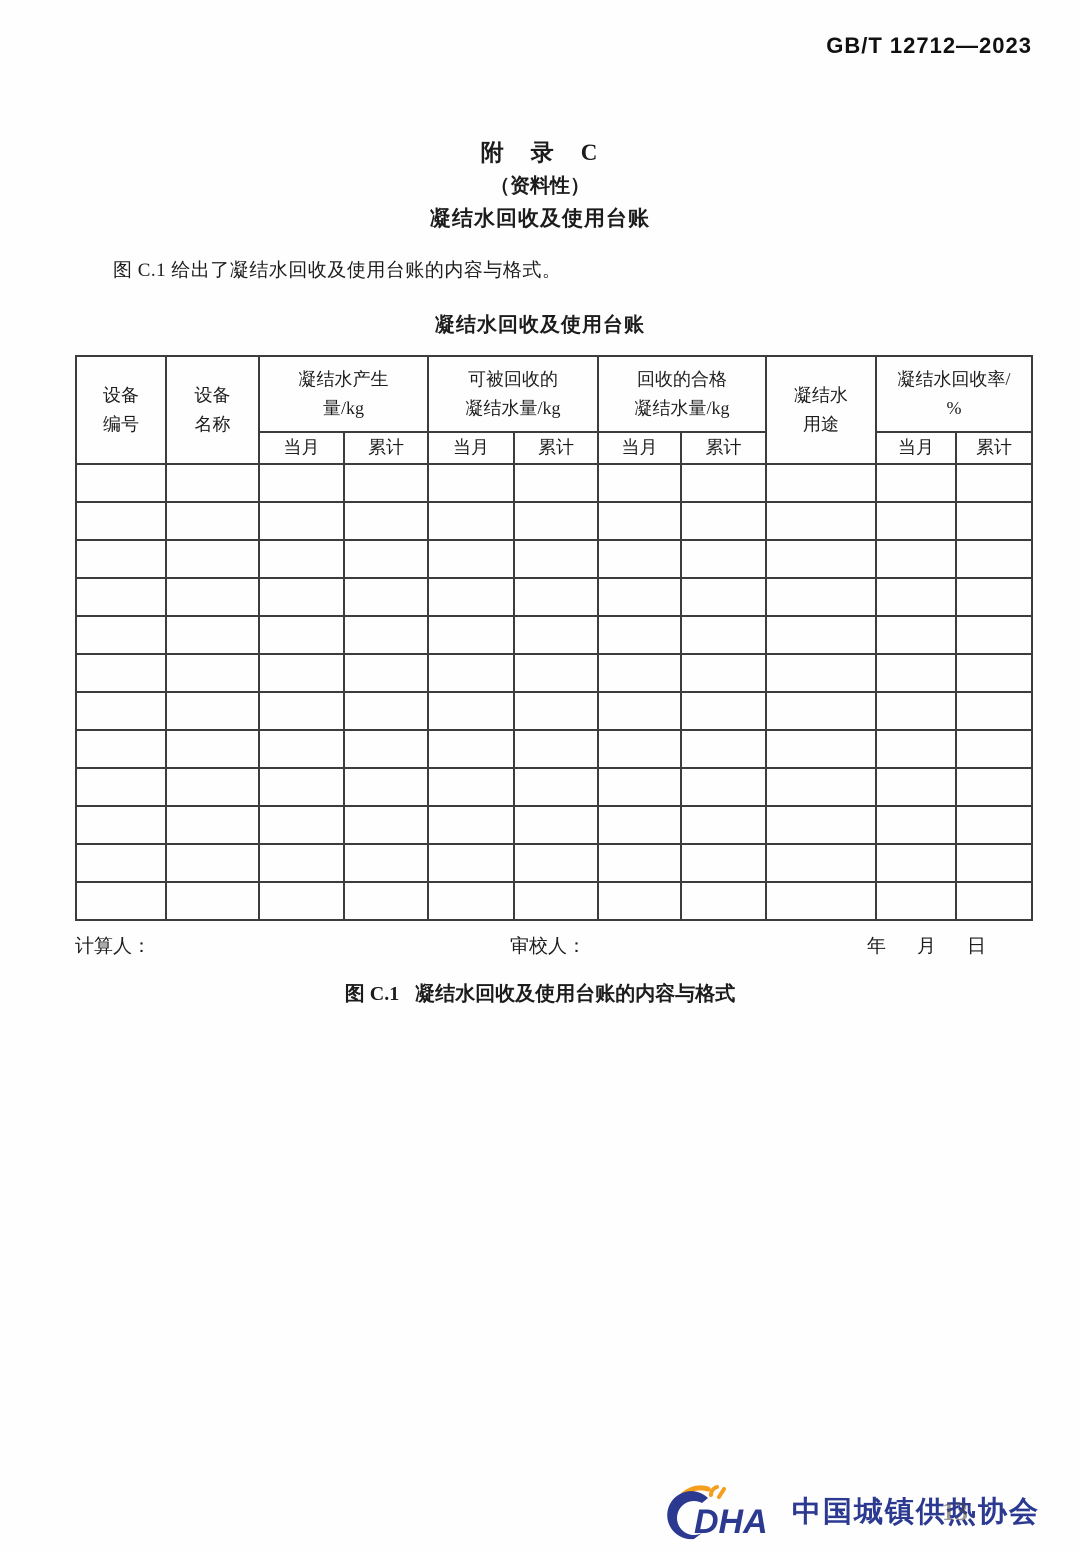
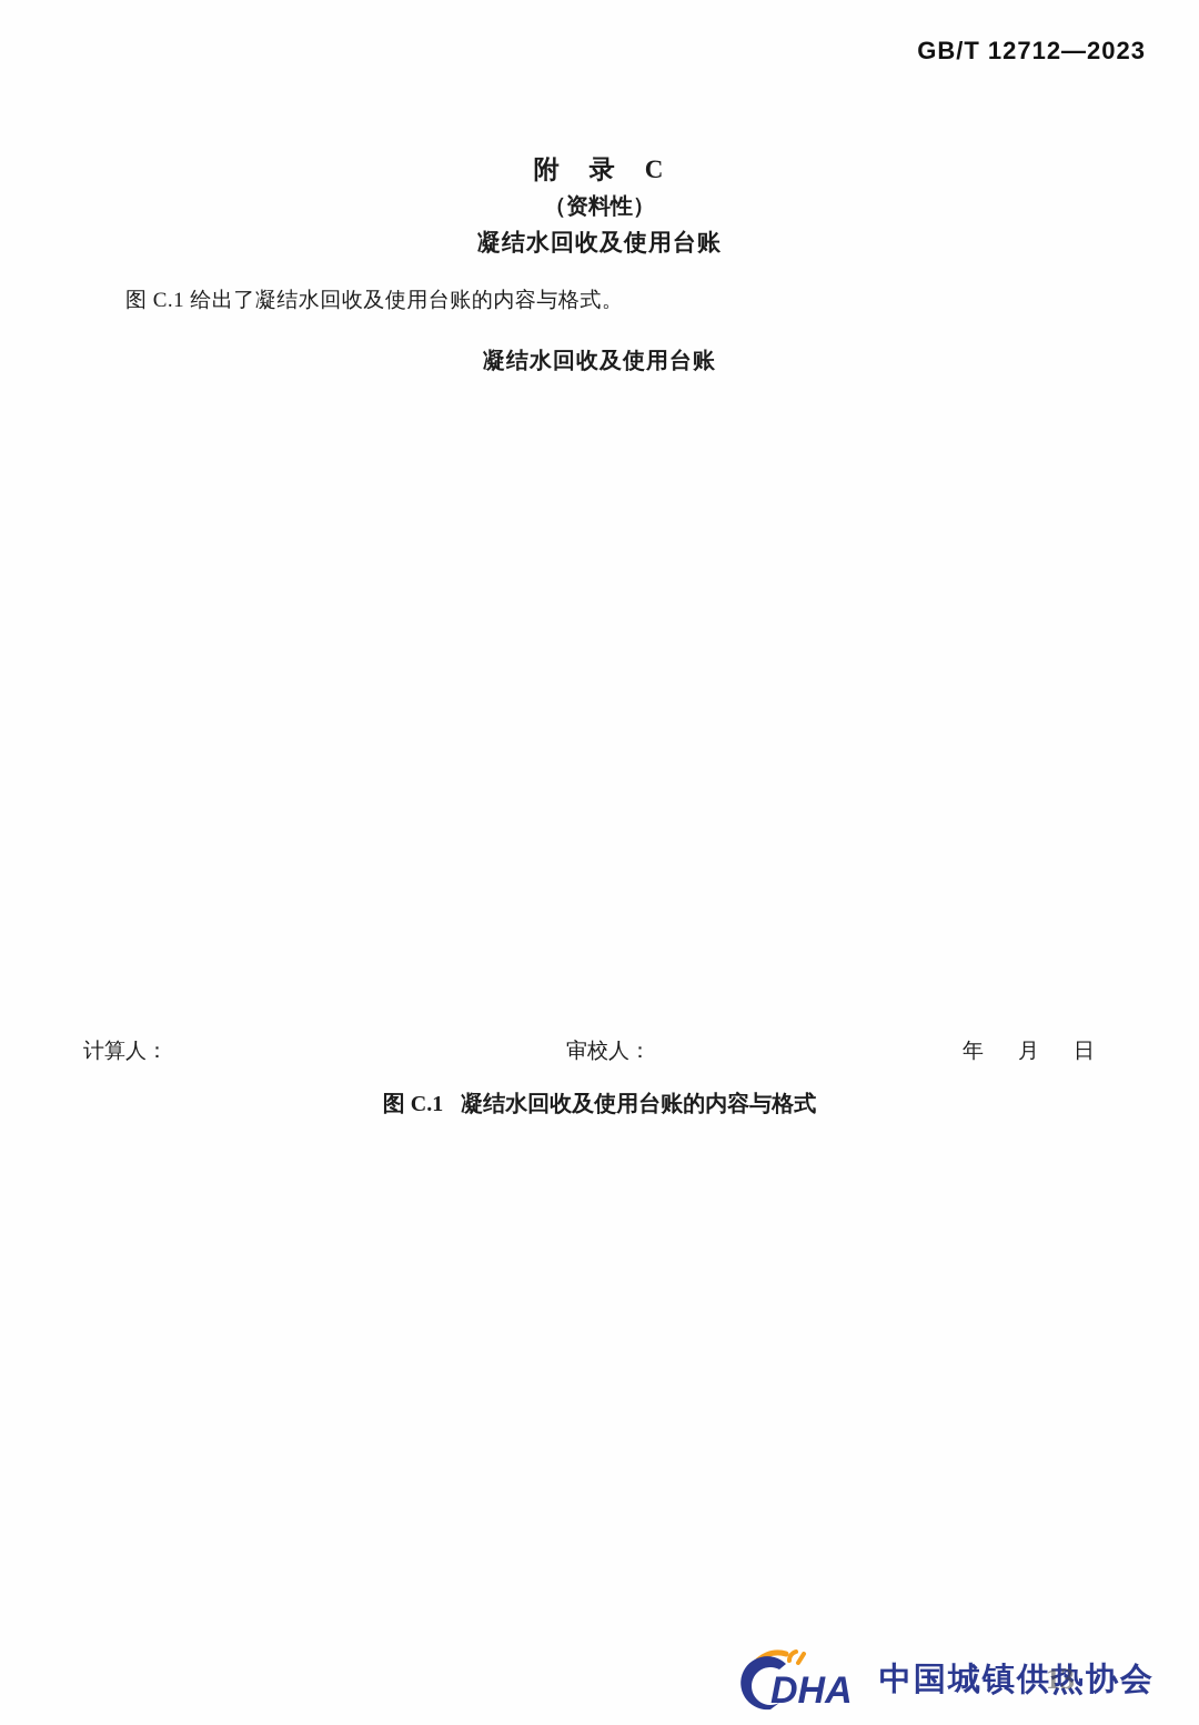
  GB/T 12712—2023
  附 录 C
  （资料性）
  凝结水回收及使用台账
  图 C.1 给出了凝结水回收及使用台账的内容与格式。
  凝结水回收及使用台账
- 设备 编号	设备 名称	凝结水产生 量/kg	可被回收的 凝结水量/kg	回收的合格 凝结水量/kg	凝结水 用途	凝结水回收率/ %
- 当月	累计	当月	累计	当月	累计	当月	累计
  计算人：
  审校人：
  年 月 日
  图 C.1 凝结水回收及使用台账的内容与格式
  DHA
  中国城镇供热协会
  13
